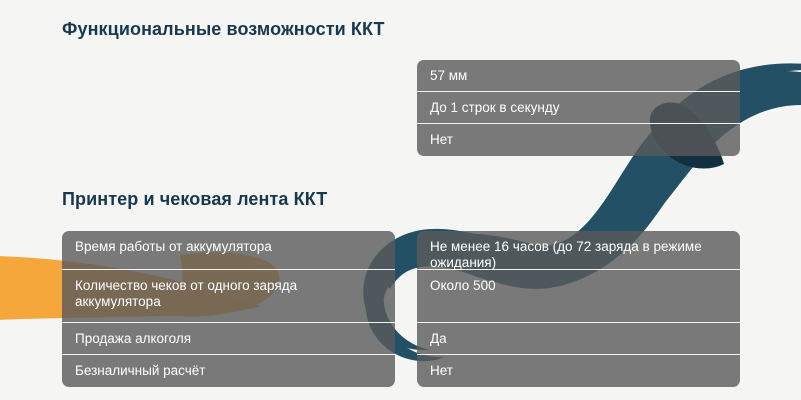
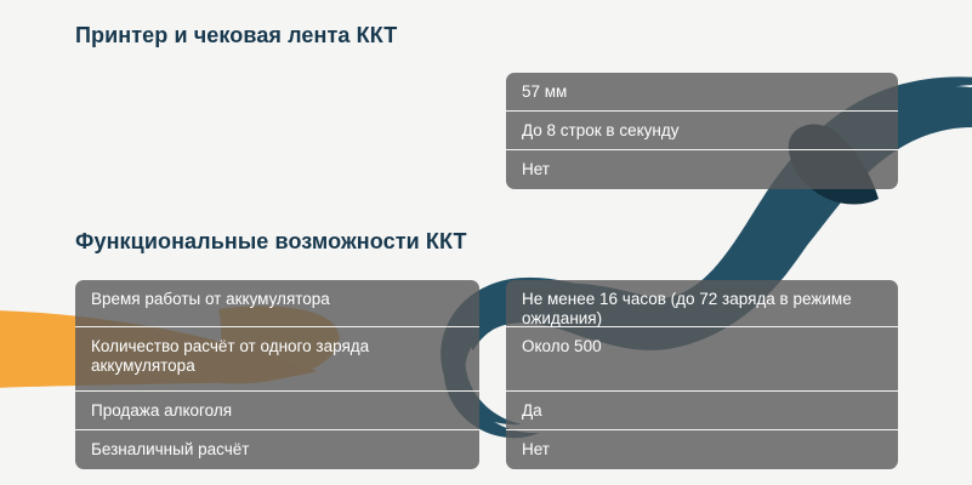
- Функциональные возможности ККТ
+ Принтер и чековая лента ККТ
  57 мм
- До 1 строк в секунду
+ До 8 строк в секунду
  Нет
- Принтер и чековая лента ККТ
+ Функциональные возможности ККТ
  Время работы от аккумулятора
- Количество чеков от одного заряда аккумулятора
+ Количество расчёт от одного заряда аккумулятора
  Продажа алкоголя
  Безналичный расчёт
  Не менее 16 часов (до 72 заряда в режиме ожидания)
  Около 500
  Да
  Нет
